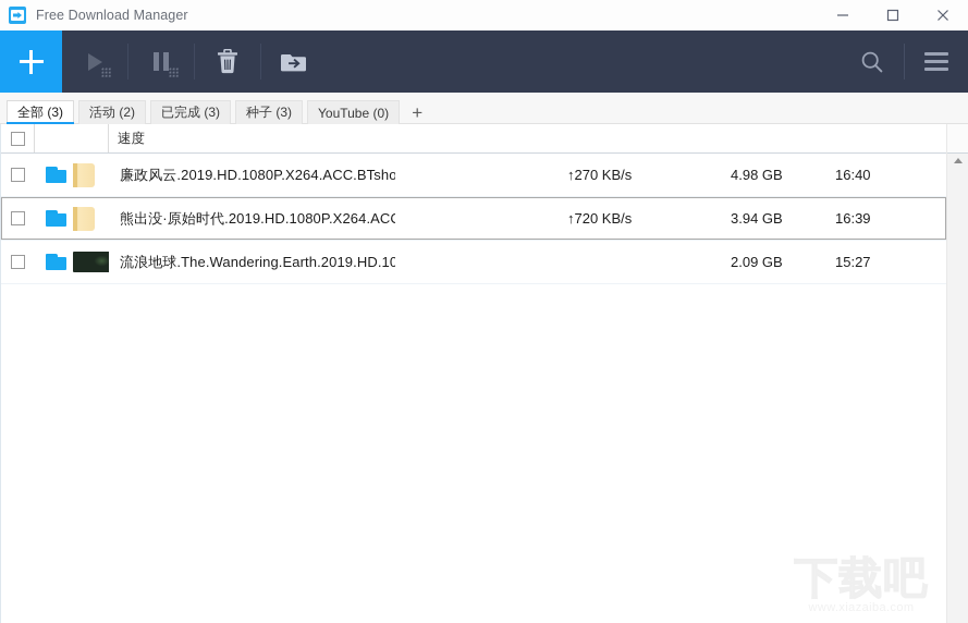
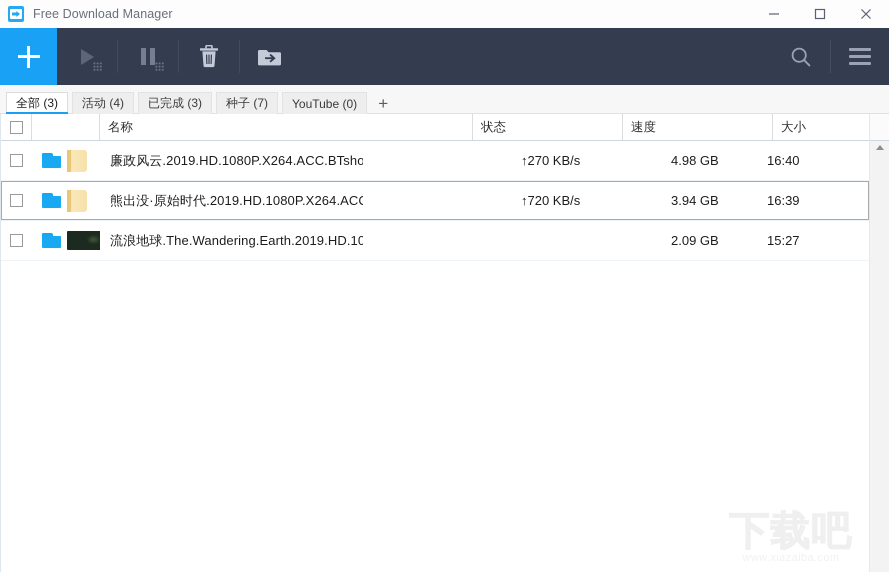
  Free Download Manager
  全部 (3)
- 活动 (2)
+ 活动 (4)
  已完成 (3)
- 种子 (3)
+ 种子 (7)
  YouTube (0)
  +
+ 名称
+ 状态
  速度
+ 大小
  廉政风云.2019.HD.1080P.X264.ACC.BTsho
  ↑270 KB/s
  4.98 GB
  16:40
  熊出没·原始时代.2019.HD.1080P.X264.AC
  ↑720 KB/s
  3.94 GB
  16:39
  2.09 GB
  15:27
